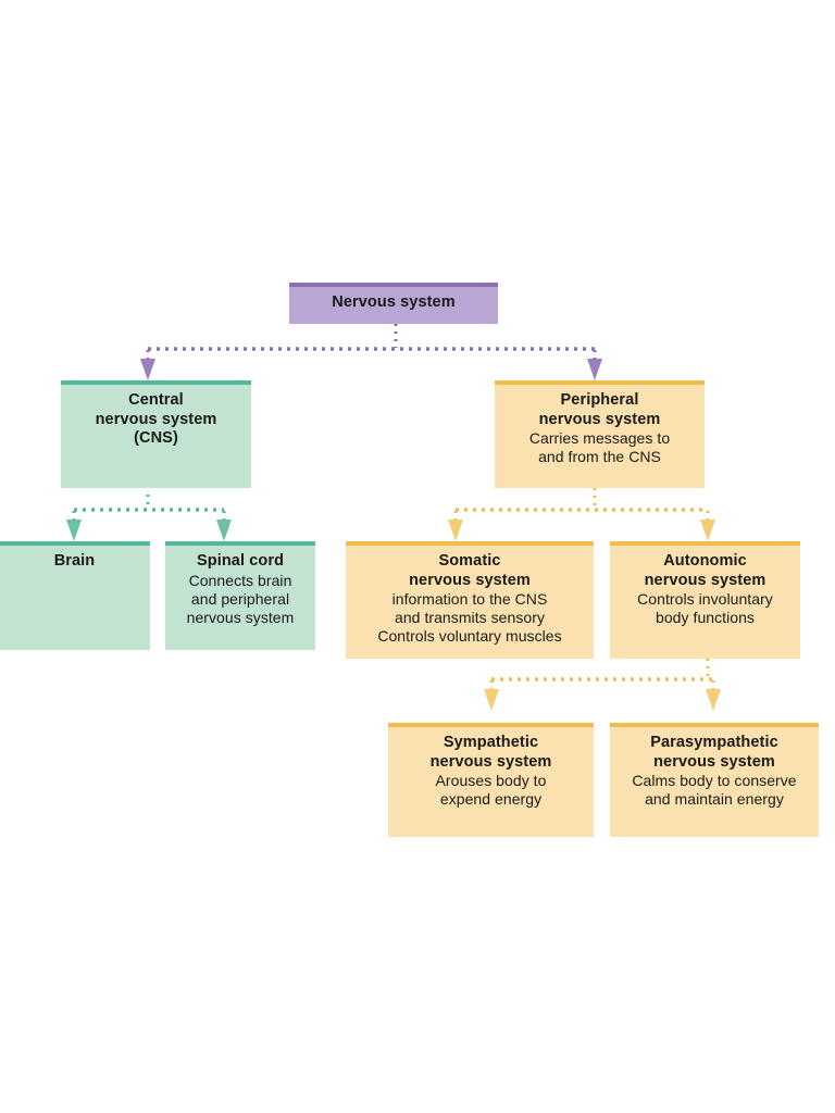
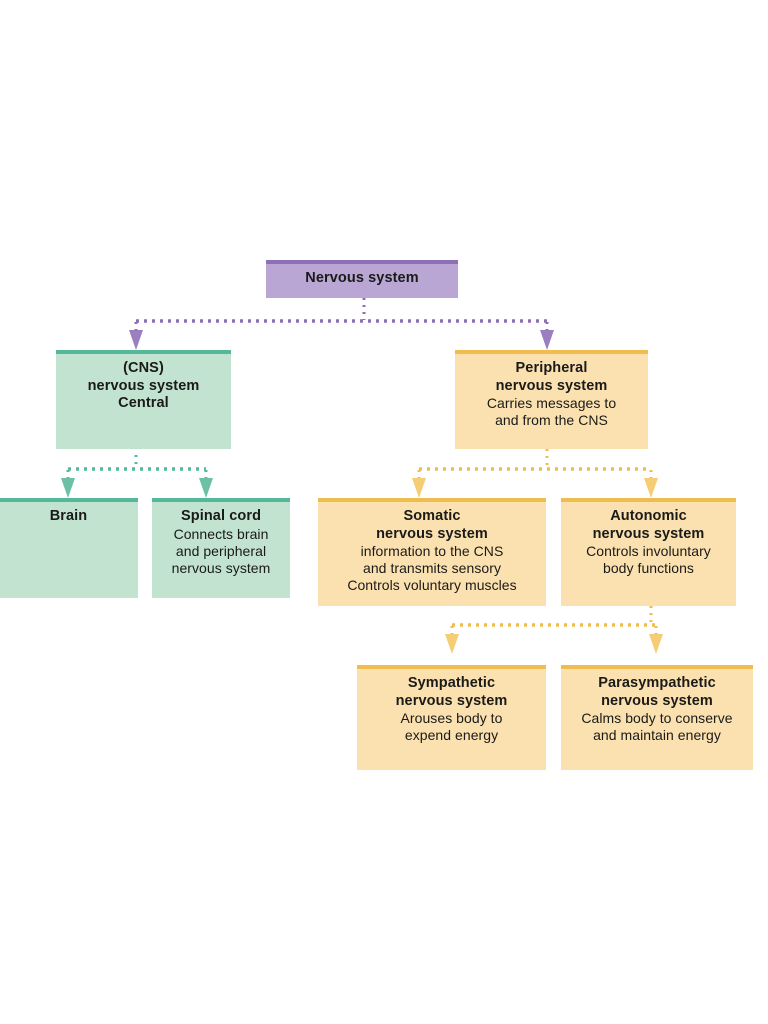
  Nervous system
- Central
+ (CNS)
  nervous system
- (CNS)
+ Central
  Peripheral
  nervous system
  Carries messages to
  and from the CNS
  Brain
  Spinal cord
  Connects brain
  and peripheral
  nervous system
  Somatic
  nervous system
  information to the CNS
  and transmits sensory
  Controls voluntary muscles
  Autonomic
  nervous system
  Controls involuntary
  body functions
  Sympathetic
  nervous system
  Arouses body to
  expend energy
  Parasympathetic
  nervous system
  Calms body to conserve
  and maintain energy
